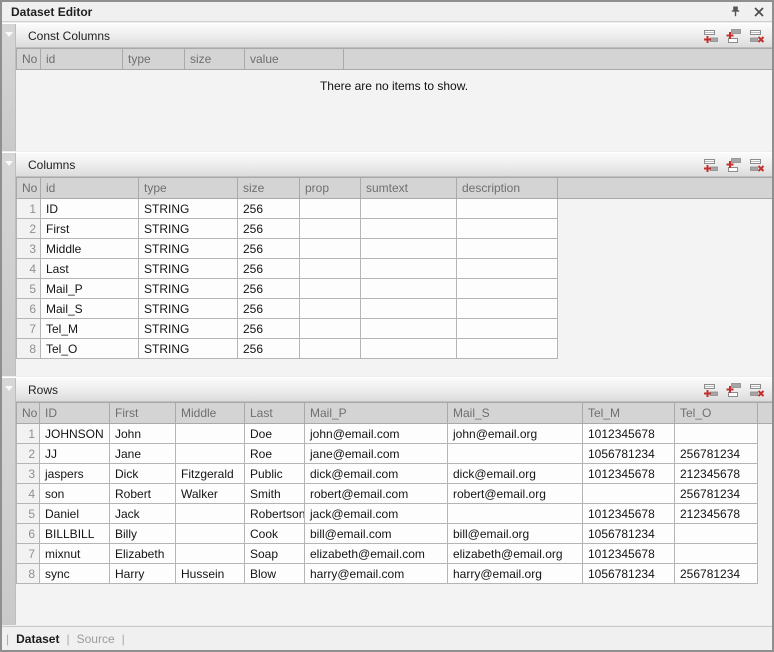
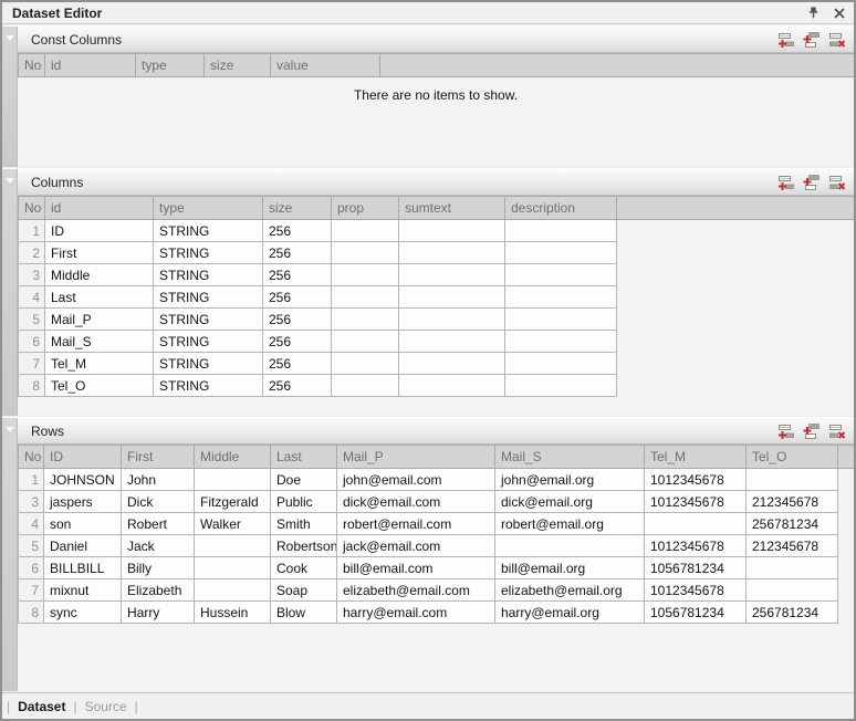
  Dataset Editor
  Const Columns
  No	id	type	size	value
  There are no items to show.
  Columns
  No	id	type	size	prop	sumtext	description
  1	ID	STRING	256
  2	First	STRING	256
  3	Middle	STRING	256
  4	Last	STRING	256
  5	Mail_P	STRING	256
  6	Mail_S	STRING	256
  7	Tel_M	STRING	256
  8	Tel_O	STRING	256
  Rows
  No	ID	First	Middle	Last	Mail_P	Mail_S	Tel_M	Tel_O
  1	JOHNSON	John		Doe	john@email.com	john@email.org	1012345678
- 2	JJ	Jane		Roe	jane@email.com		1056781234	256781234
  3	jaspers	Dick	Fitzgerald	Public	dick@email.com	dick@email.org	1012345678	212345678
  4	son	Robert	Walker	Smith	robert@email.com	robert@email.org		256781234
  5	Daniel	Jack		Robertson	jack@email.com		1012345678	212345678
  6	BILLBILL	Billy		Cook	bill@email.com	bill@email.org	1056781234
  7	mixnut	Elizabeth		Soap	elizabeth@email.com	elizabeth@email.org	1012345678
  8	sync	Harry	Hussein	Blow	harry@email.com	harry@email.org	1056781234	256781234
  |
  Dataset
  |
  Source
  |
